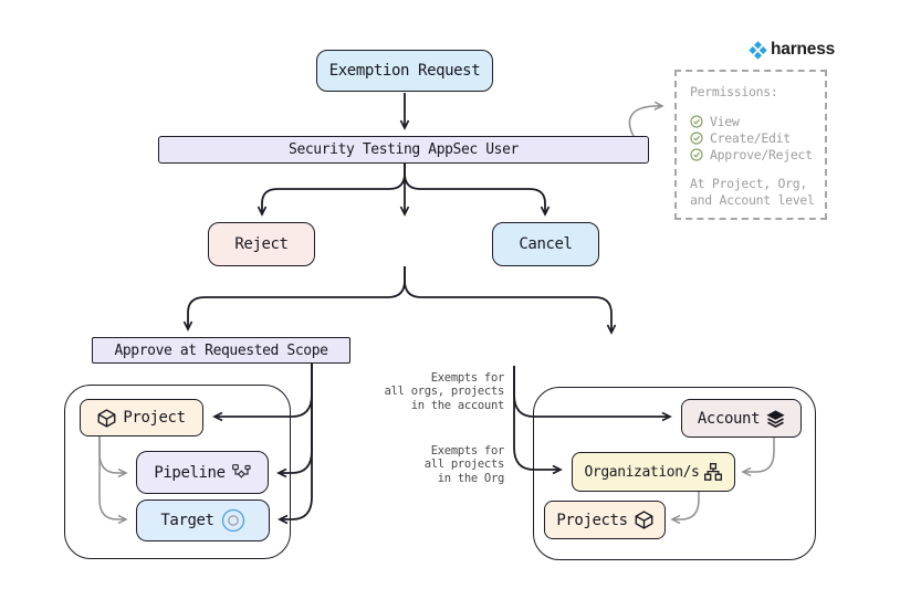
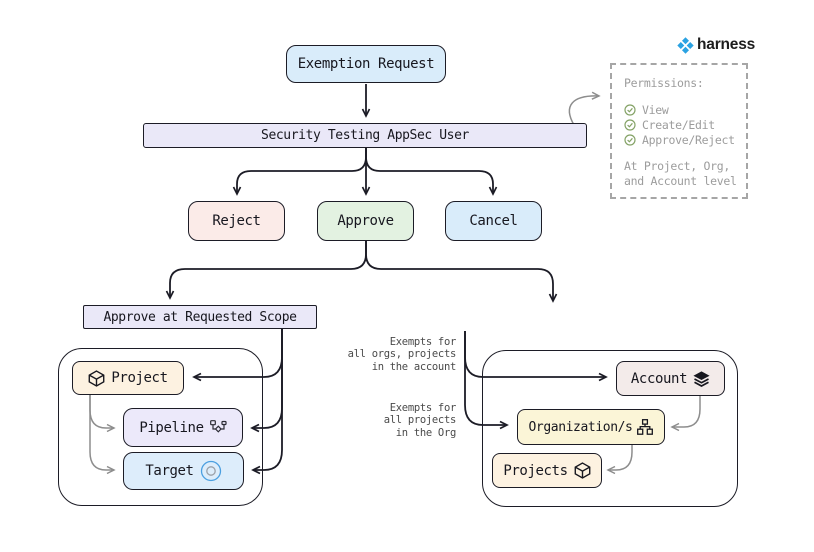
  harness
  Permissions:
  View
  Create/Edit
  Approve/Reject
  At Project, Org,
  and Account level
  Exemption Request
  Security Testing AppSec User
  Reject
+ Approve
  Cancel
  Approve at Requested Scope
  Project
  Pipeline
  Target
  Account
  Organization/s
  Projects
  Exempts for
  all orgs, projects
  in the account
  Exempts for
  all projects
  in the Org
